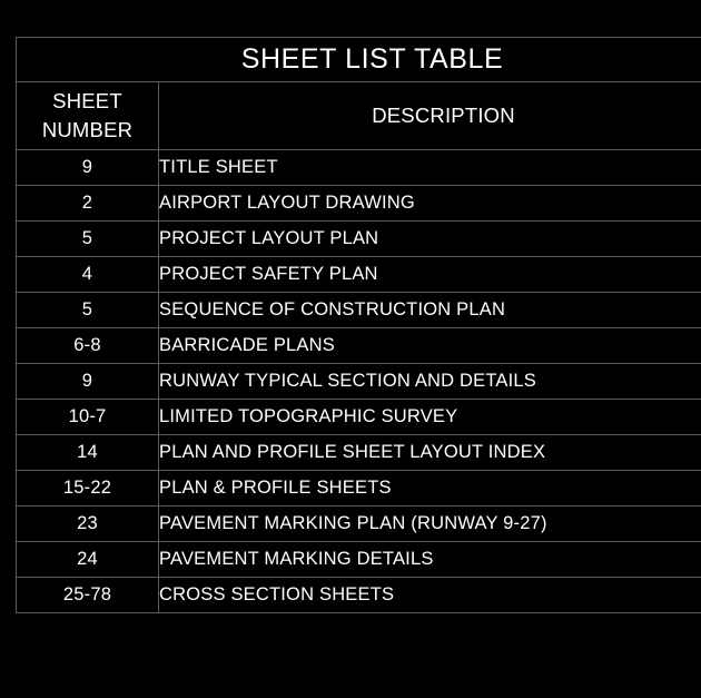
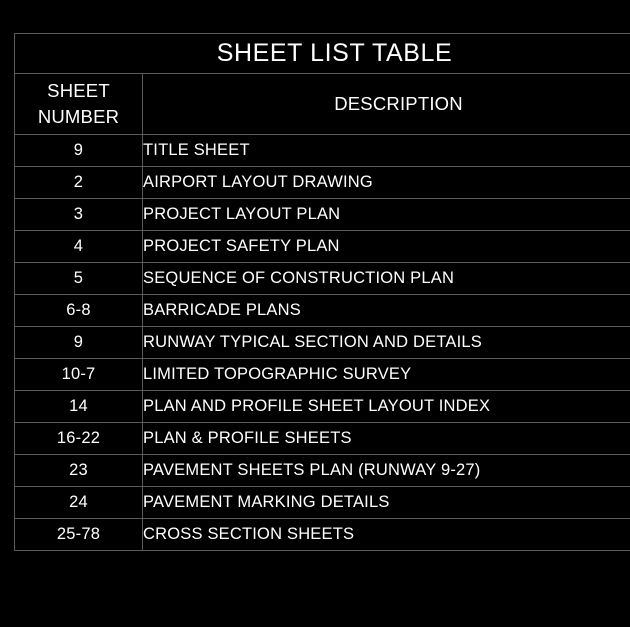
  SHEET LIST TABLE
  SHEET NUMBER	DESCRIPTION
  9	TITLE SHEET
  2	AIRPORT LAYOUT DRAWING
- 5	PROJECT LAYOUT PLAN
+ 3	PROJECT LAYOUT PLAN
  4	PROJECT SAFETY PLAN
  5	SEQUENCE OF CONSTRUCTION PLAN
  6-8	BARRICADE PLANS
  9	RUNWAY TYPICAL SECTION AND DETAILS
  10-7	LIMITED TOPOGRAPHIC SURVEY
  14	PLAN AND PROFILE SHEET LAYOUT INDEX
- 15-22	PLAN & PROFILE SHEETS
+ 16-22	PLAN & PROFILE SHEETS
- 23	PAVEMENT MARKING PLAN (RUNWAY 9-27)
+ 23	PAVEMENT SHEETS PLAN (RUNWAY 9-27)
  24	PAVEMENT MARKING DETAILS
  25-78	CROSS SECTION SHEETS
